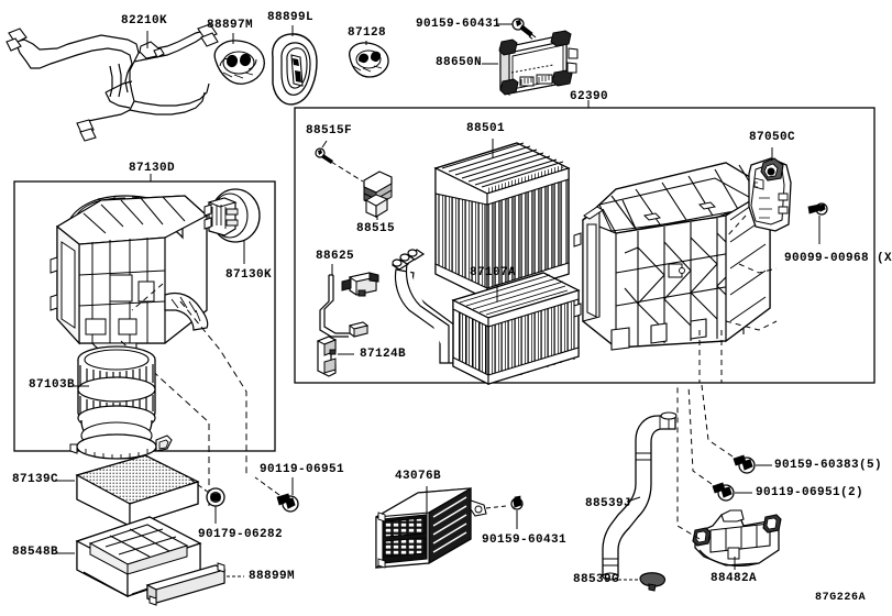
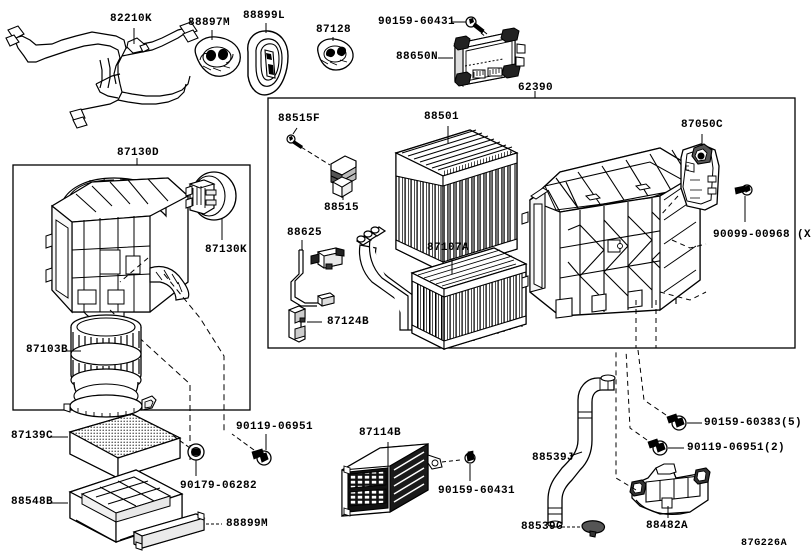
  82210K
  88897M
  88899L
  87128
  90159-60431
  88650N
  62390
  88515F
  88501
  87050C
  88515
  90099-00968 (X
  88625
  87107A
  87124B
  87130D
  87130K
  87103B
  87139C
  90119-06951
  90179-06282
  88548B
  88899M
- 43076B
+ 87114B
  90159-60431
  88539J
  88539G
  90159-60383(5)
  90119-06951(2)
  88482A
  87G226A
